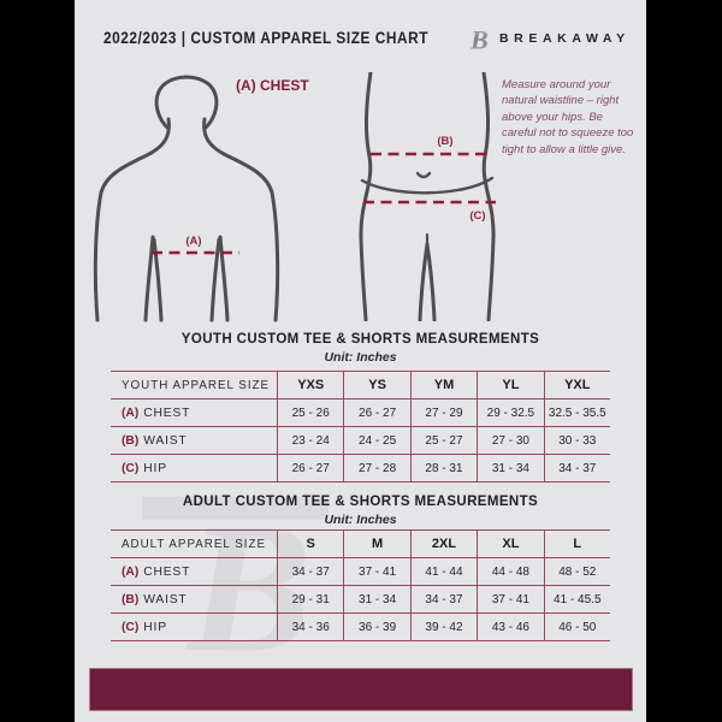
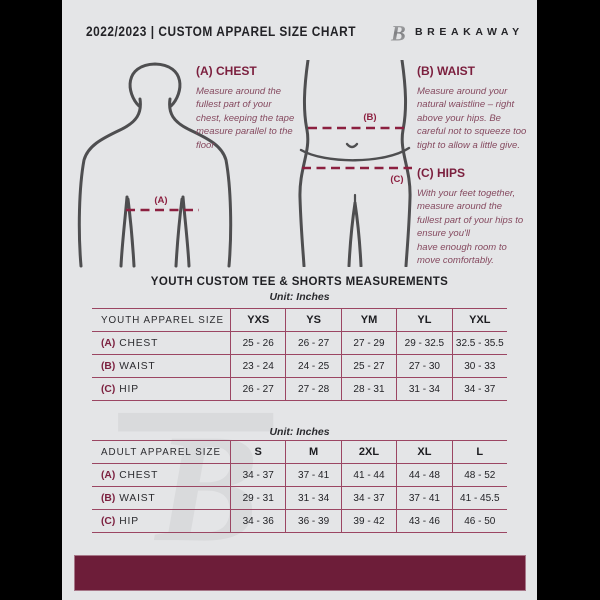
  2022/2023 | CUSTOM APPAREL SIZE CHART
  B
  BREAKAWAY
  (A)
  (B)
  (C)
  (A) CHEST
+ Measure around the fullest part of your chest, keeping the tape measure parallel to the floor
+ (B) WAIST
  Measure around your natural waistline – right above your hips. Be careful not to squeeze too tight to allow a little give.
+ (C) HIPS
+ With your feet together, measure around the fullest part of your hips to ensure you'll
+ have enough room to move comfortably.
  B
  YOUTH CUSTOM TEE & SHORTS MEASUREMENTS
  Unit: Inches
  YOUTH APPAREL SIZE
  YXS
  YS
  YM
  YL
  YXL
  (A)
  CHEST
  25 - 26
  26 - 27
  27 - 29
  29 - 32.5
  32.5 - 35.5
  (B)
  WAIST
  23 - 24
  24 - 25
  25 - 27
  27 - 30
  30 - 33
  (C)
  HIP
  26 - 27
  27 - 28
  28 - 31
  31 - 34
  34 - 37
- ADULT CUSTOM TEE & SHORTS MEASUREMENTS
  Unit: Inches
  ADULT APPAREL SIZE
  S
  M
  2XL
  XL
  L
  (A)
  CHEST
  34 - 37
  37 - 41
  41 - 44
  44 - 48
  48 - 52
  (B)
  WAIST
  29 - 31
  31 - 34
  34 - 37
  37 - 41
  41 - 45.5
  (C)
  HIP
  34 - 36
  36 - 39
  39 - 42
  43 - 46
  46 - 50
